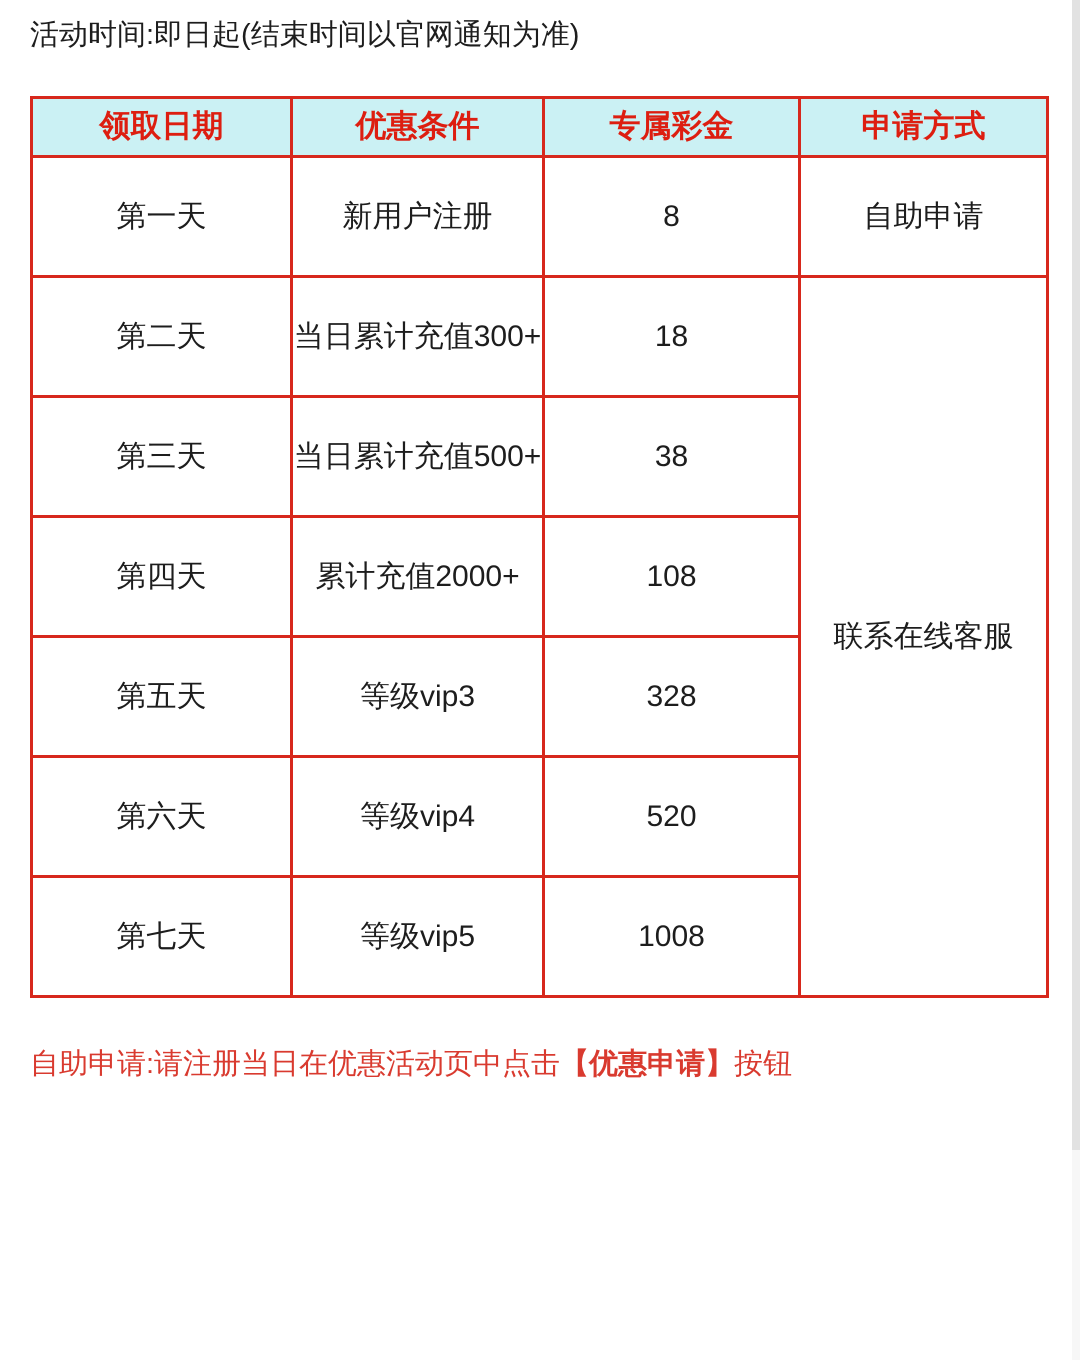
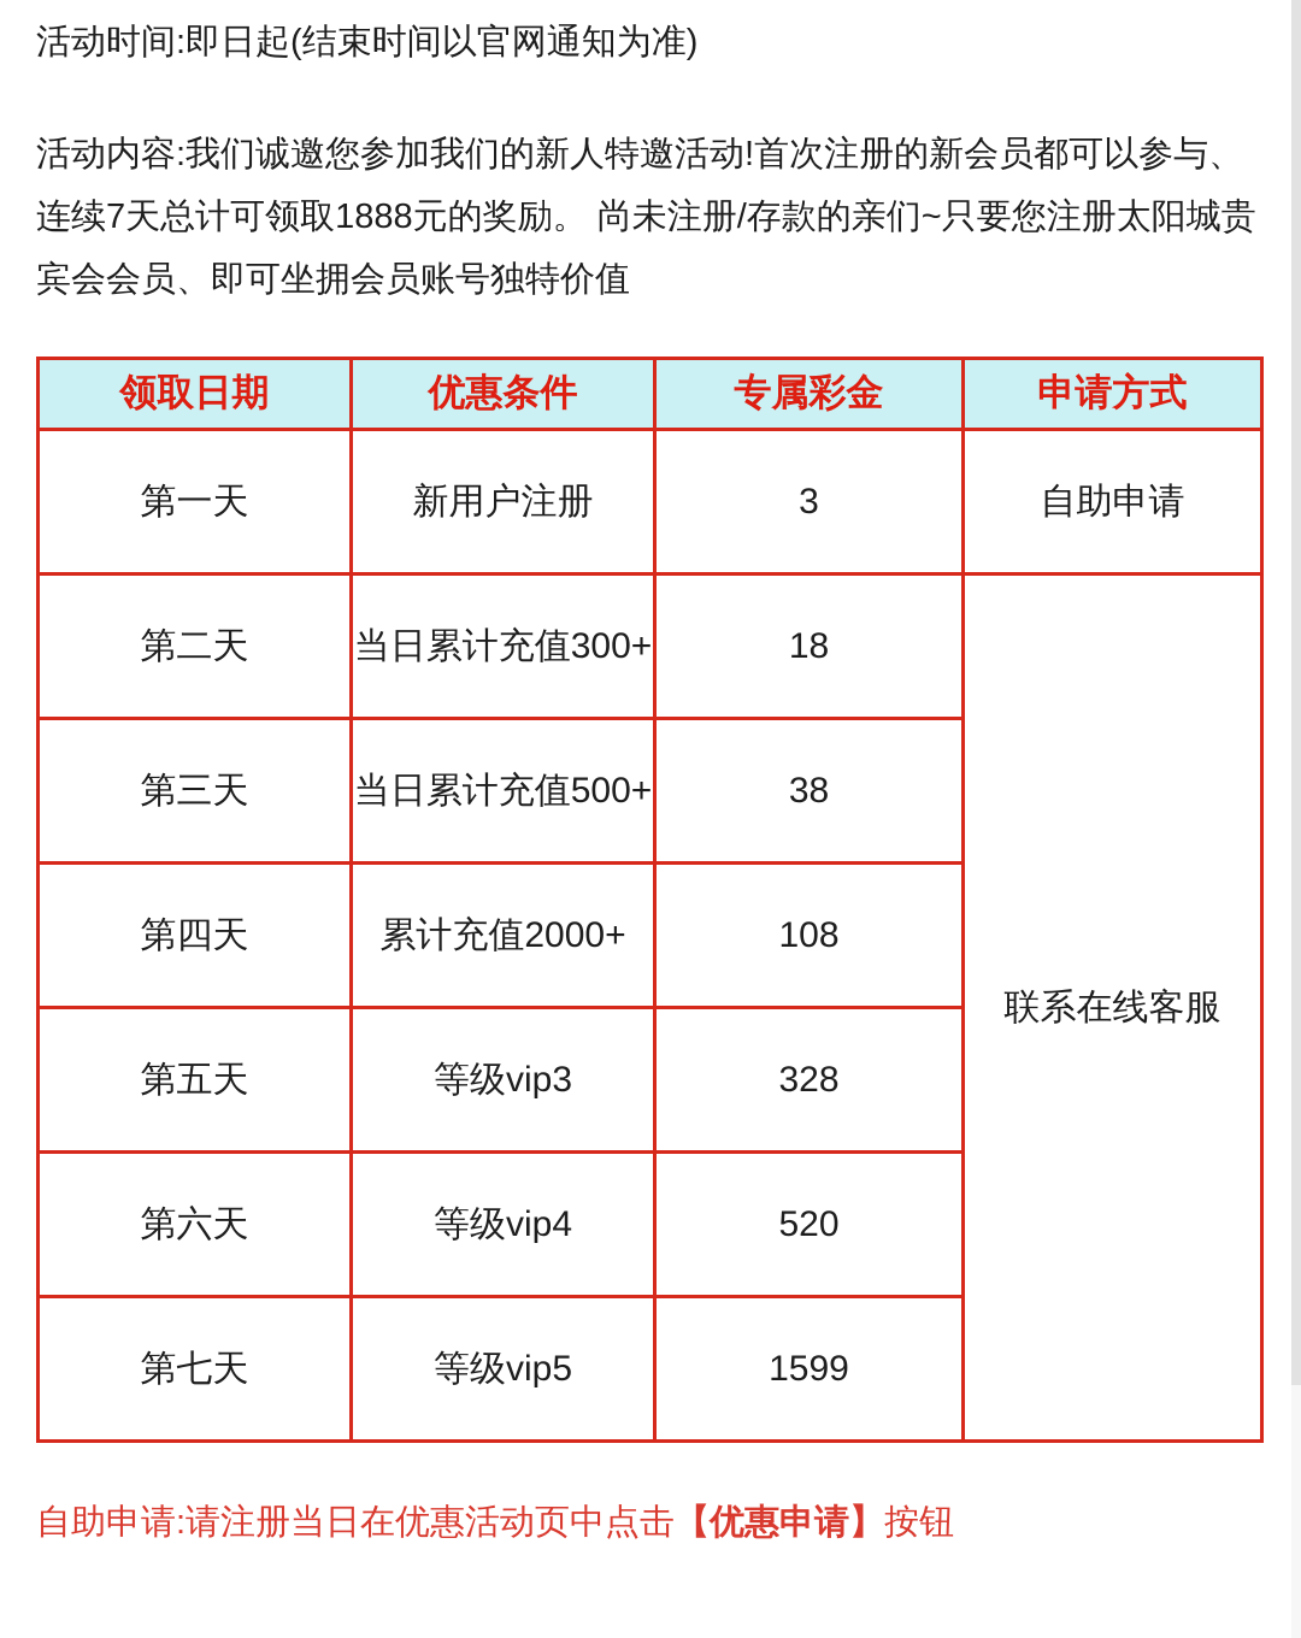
  活动时间:即日起(结束时间以官网通知为准)
+ 活动内容:我们诚邀您参加我们的新人特邀活动!首次注册的新会员都可以参与、连续7天总计可领取1888元的奖励。 尚未注册/存款的亲们~只要您注册太阳城贵宾会会员、即可坐拥会员账号独特价值
  领取日期	优惠条件	专属彩金	申请方式
- 第一天	新用户注册	8	自助申请
+ 第一天	新用户注册	3	自助申请
  第二天	当日累计充值300+	18	联系在线客服
  第三天	当日累计充值500+	38
  第四天	累计充值2000+	108
  第五天	等级vip3	328
  第六天	等级vip4	520
- 第七天	等级vip5	1008
+ 第七天	等级vip5	1599
  自助申请:请注册当日在优惠活动页中点击【优惠申请】按钮
